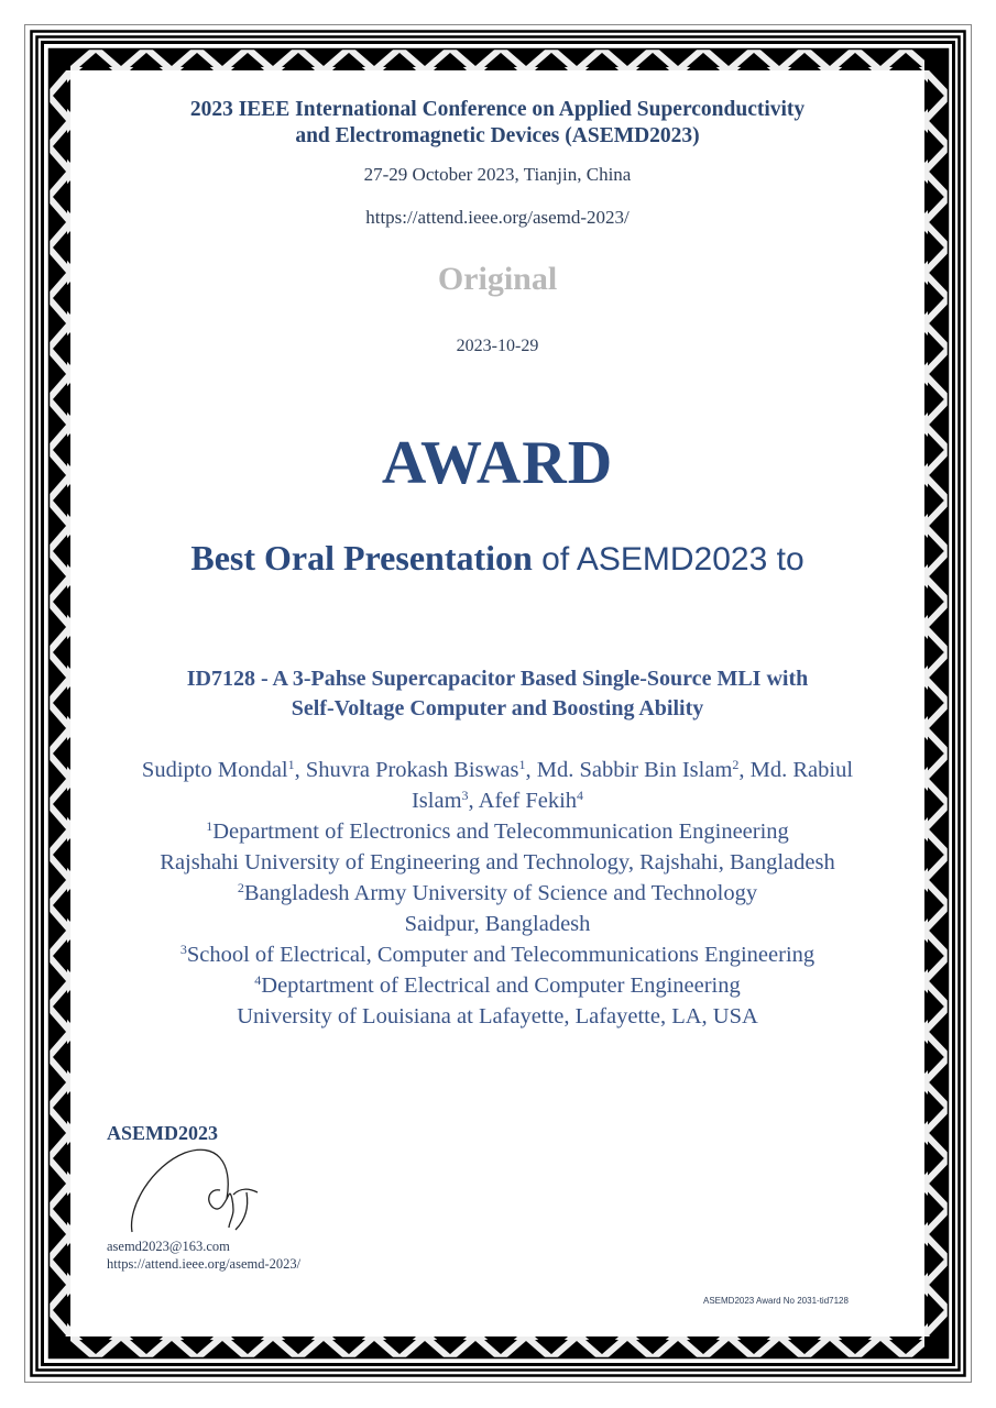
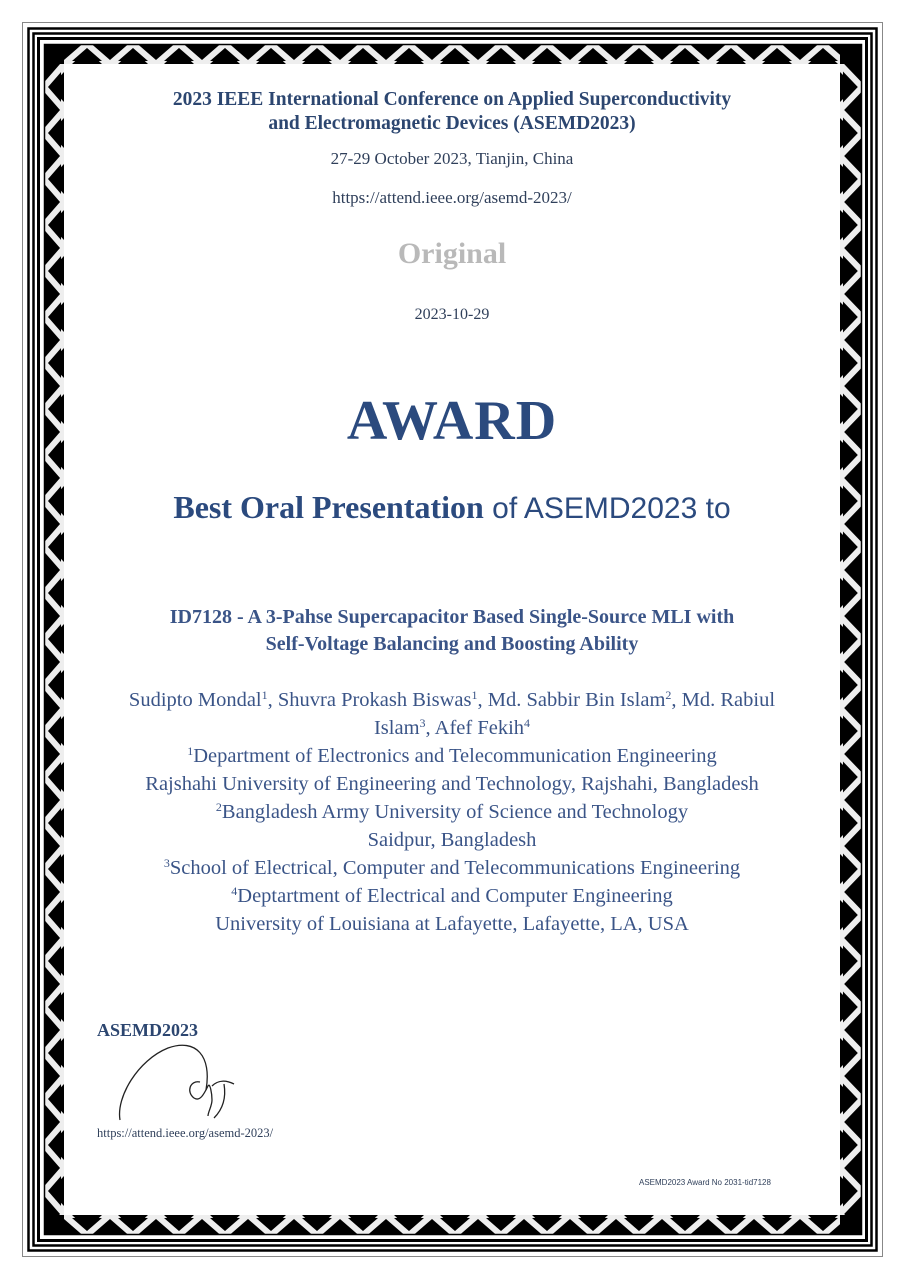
  2023 IEEE International Conference on Applied Superconductivity
  and Electromagnetic Devices (ASEMD2023)
  27-29 October 2023, Tianjin, China
  https://attend.ieee.org/asemd-2023/
  Original
  2023-10-29
  AWARD
  Best Oral Presentation of ASEMD2023 to
  ID7128 - A 3-Pahse Supercapacitor Based Single-Source MLI with
- Self-Voltage Computer and Boosting Ability
+ Self-Voltage Balancing and Boosting Ability
  Sudipto Mondal1, Shuvra Prokash Biswas1, Md. Sabbir Bin Islam2, Md. Rabiul Islam3, Afef Fekih4
  1Department of Electronics and Telecommunication Engineering
  Rajshahi University of Engineering and Technology, Rajshahi, Bangladesh
  2Bangladesh Army University of Science and Technology
  Saidpur, Bangladesh
  3School of Electrical, Computer and Telecommunications Engineering
  4Deptartment of Electrical and Computer Engineering
  University of Louisiana at Lafayette, Lafayette, LA, USA
  ASEMD2023
- asemd2023@163.com
  https://attend.ieee.org/asemd-2023/
  ASEMD2023 Award No 2031-tid7128
